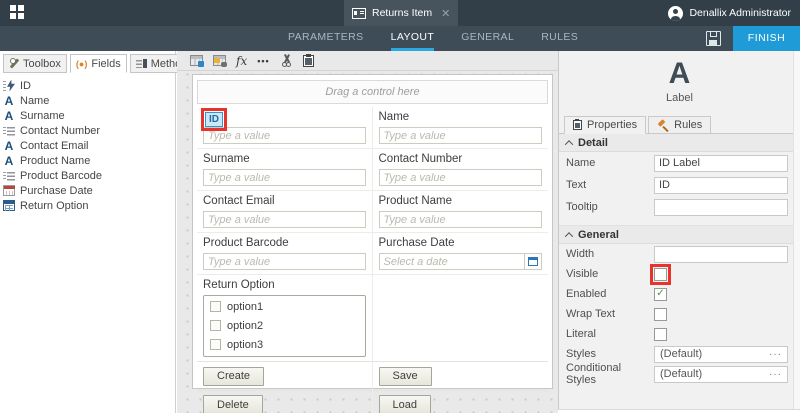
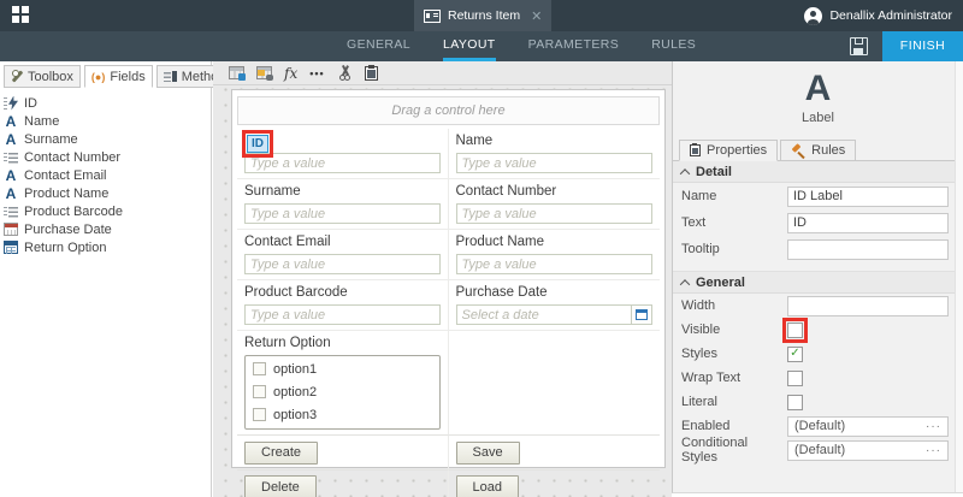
  Returns Item
  ✕
  Denallix Administrator
- PARAMETERS
+ GENERAL
  LAYOUT
- GENERAL
+ PARAMETERS
  RULES
  FINISH
  Toolbox
  (●)
  Fields
  ID
  A
  Name
  A
  Surname
  Contact Number
  A
  Contact Email
  A
  Product Name
  Product Barcode
  Purchase Date
  Return Option
  fx
  •••
  Drag a control here
  ID
  Type a value
  Name
  Type a value
  Surname
  Type a value
  Contact Number
  Type a value
  Contact Email
  Type a value
  Product Name
  Type a value
  Product Barcode
  Type a value
  Purchase Date
  Select a date
  Return Option
  option1
  option2
  option3
  Create
  Save
  Delete
  Load
  A
  Label
  Properties
  Rules
  Detail
  Name
  ID Label
  Text
  ID
  Tooltip
  General
  Width
  Visible
- Enabled
+ Styles
  ✓
  Wrap Text
  Literal
- Styles
+ Enabled
  (Default)
  ···
  Conditional Styles
  (Default)
  ···
